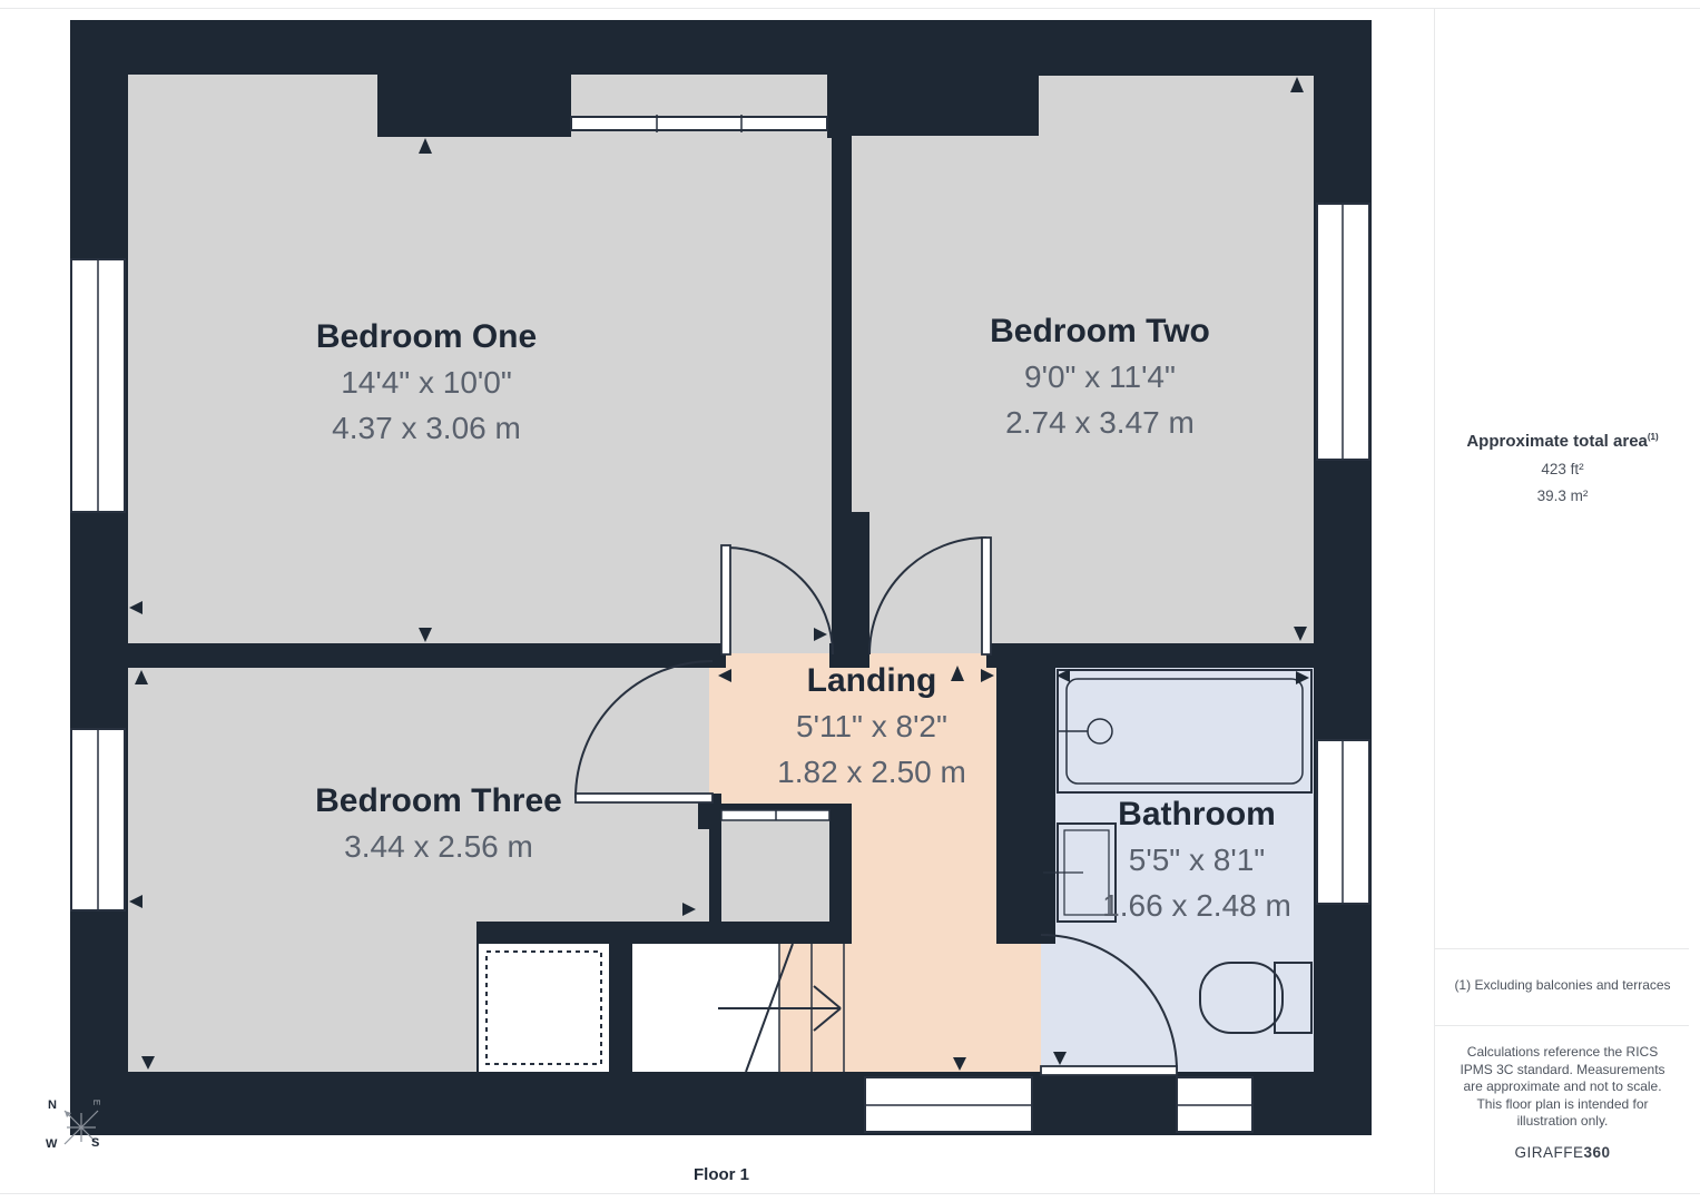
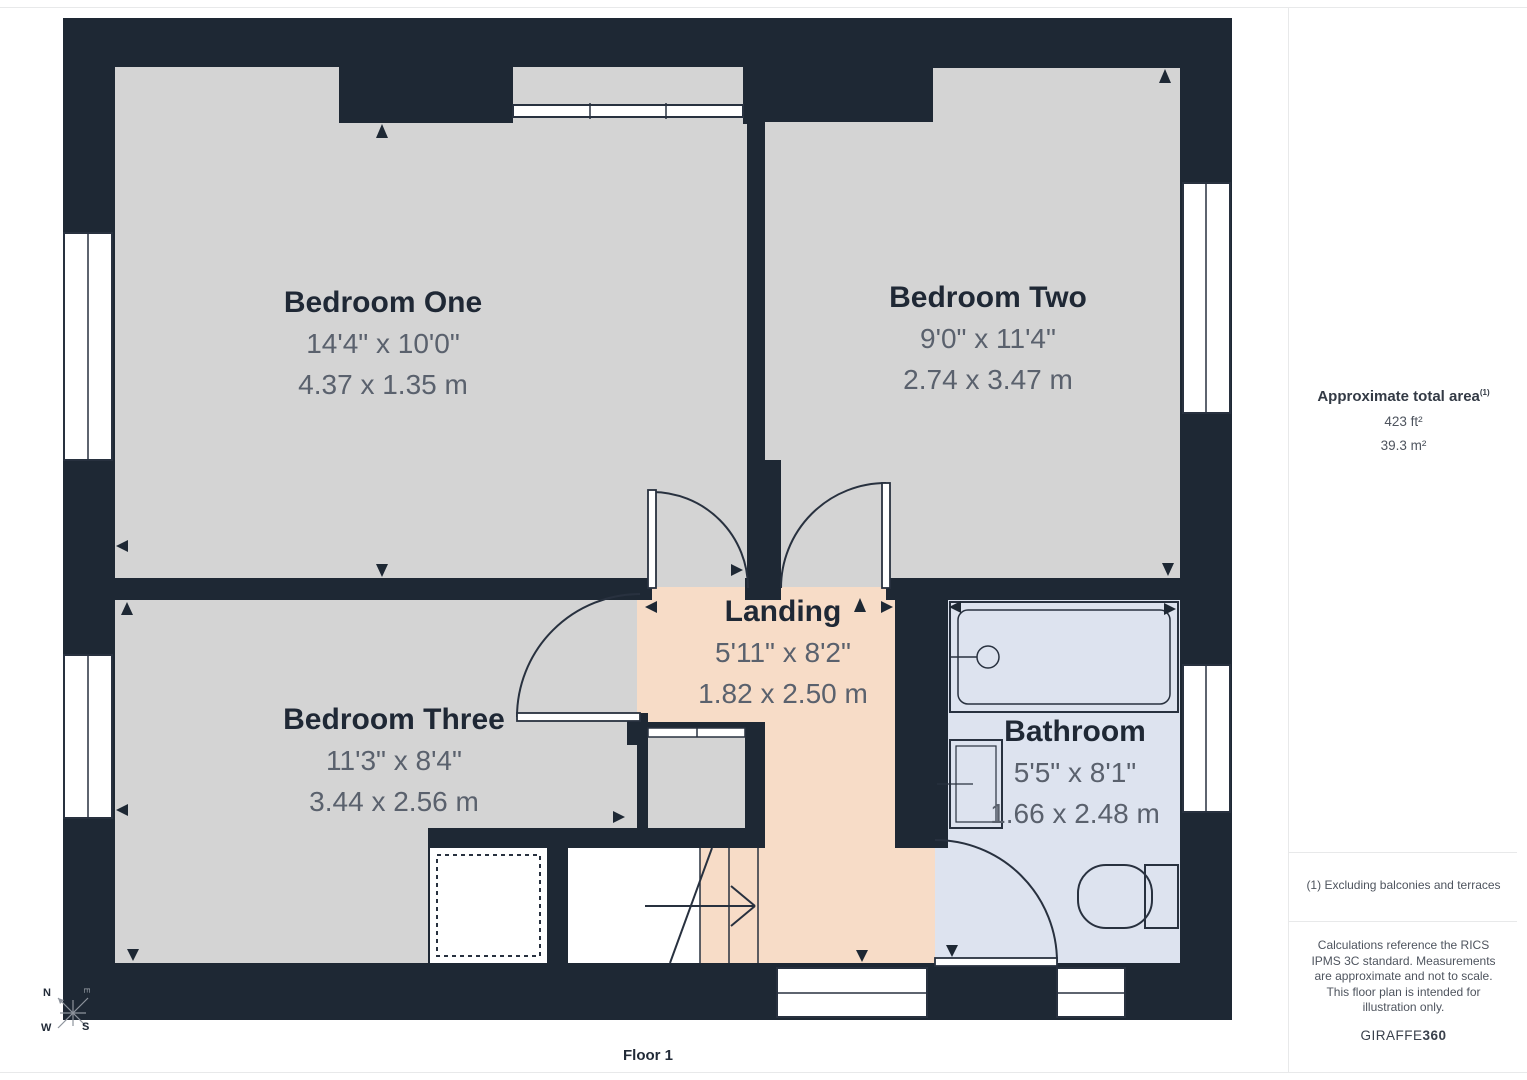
  Bedroom One
  14'4" x 10'0"
- 4.37 x 3.06 m
+ 4.37 x 1.35 m
  Bedroom Two
  9'0" x 11'4"
  2.74 x 3.47 m
  Bedroom Three
+ 11'3" x 8'4"
  3.44 x 2.56 m
  Landing
  5'11" x 8'2"
  1.82 x 2.50 m
  Bathroom
  5'5" x 8'1"
  1.66 x 2.48 m
  Floor 1
  N
  W
  S
  Approximate total area(1)
  423 ft²
  39.3 m²
  (1) Excluding balconies and terraces
  Calculations reference the RICS IPMS 3C standard. Measurements are approximate and not to scale. This floor plan is intended for illustration only.
  GIRAFFE360
